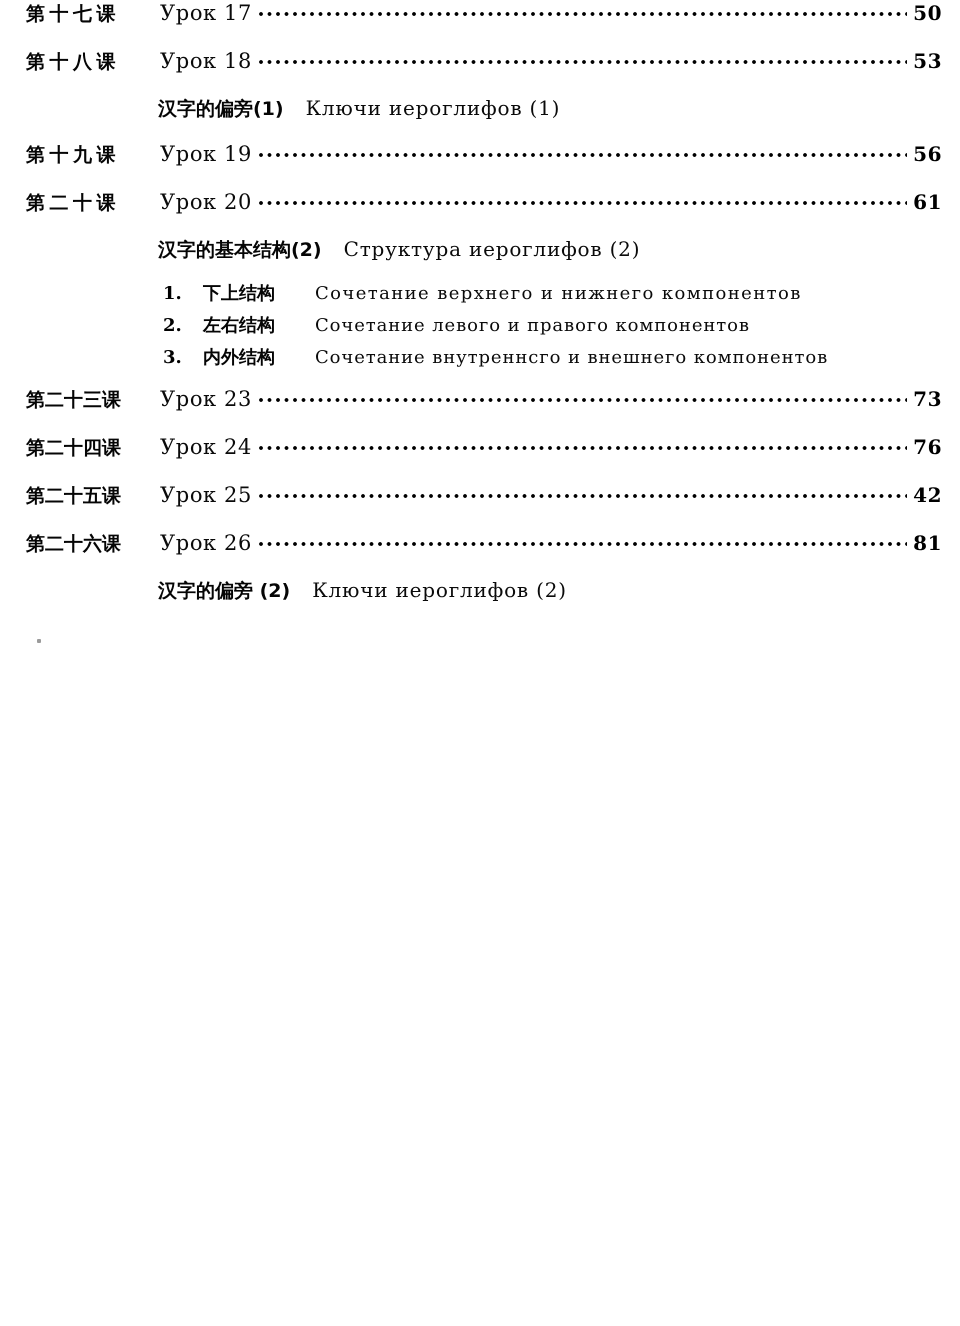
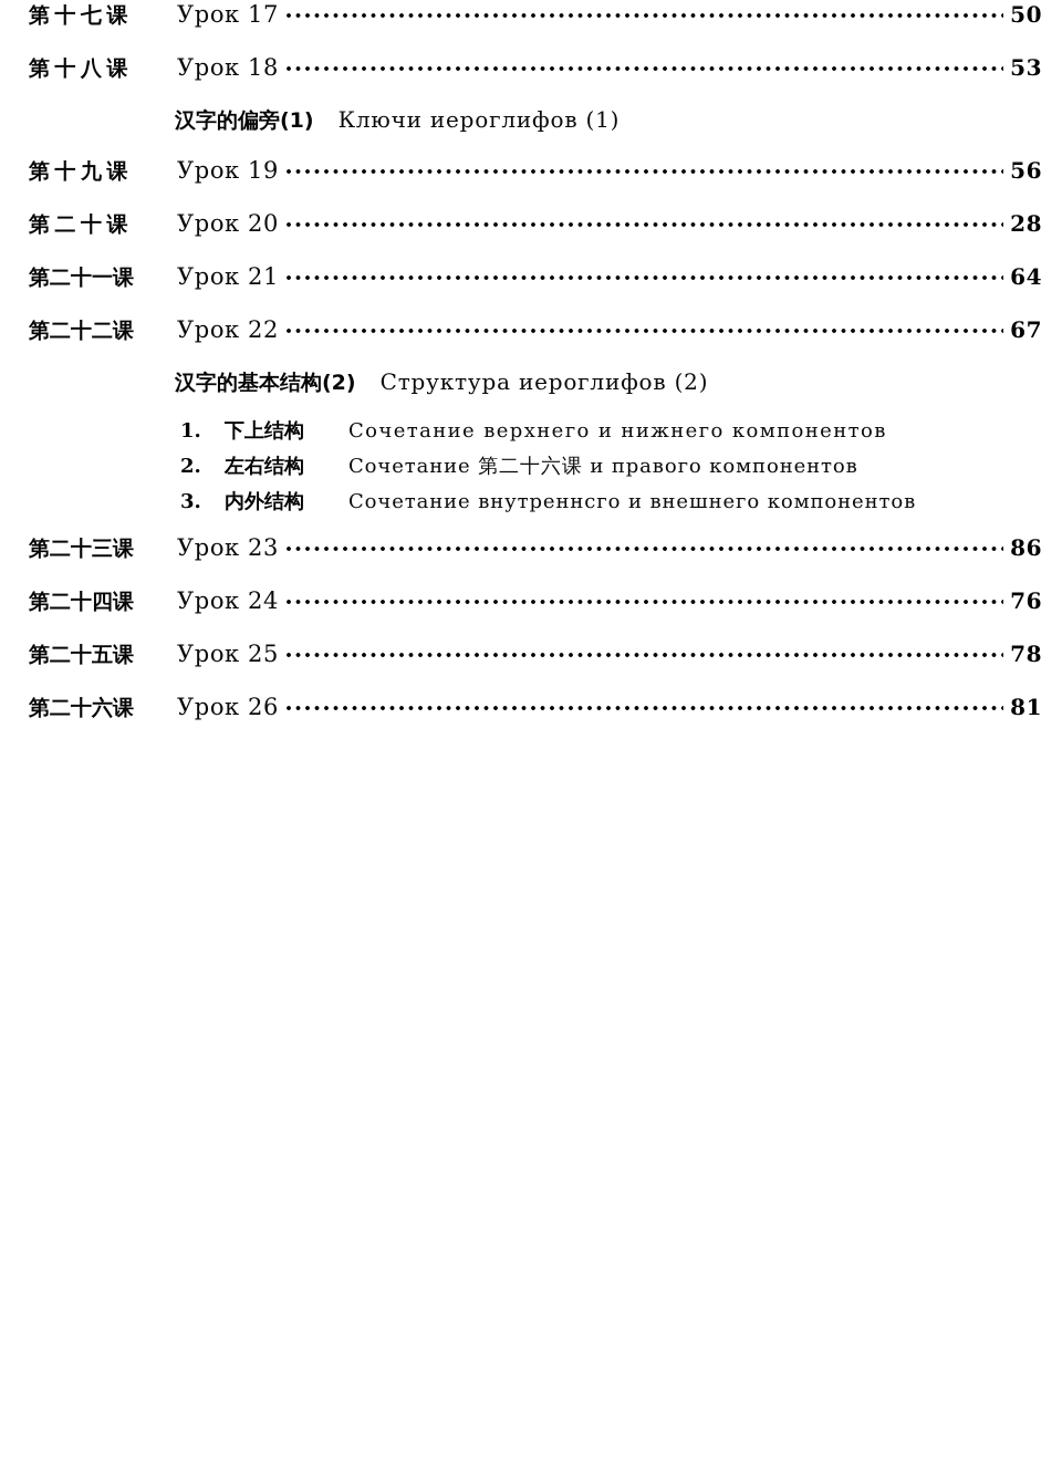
  第十七课
  Урок 17
  50
  第十八课
  Урок 18
  53
  汉字的偏旁(1)
  Ключи иероглифов (1)
  第十九课
  Урок 19
  56
  第二十课
  Урок 20
- 61
+ 28
+ 第二十一课
+ Урок 21
+ 64
+ 第二十二课
+ Урок 22
+ 67
  汉字的基本结构(2)
  Структура иероглифов (2)
  1.
  下上结构
  Сочетание верхнего и нижнего компонентов
  2.
  左右结构
- Сочетание левого и правого компонентов
+ Сочетание 第二十六课 и правого компонентов
  3.
  内外结构
  Сочетание внутреннсго и внешнего компонентов
  第二十三课
  Урок 23
- 73
+ 86
  第二十四课
  Урок 24
  76
  第二十五课
  Урок 25
- 42
+ 78
  第二十六课
  Урок 26
  81
- 汉字的偏旁 (2)
- Ключи иероглифов (2)
